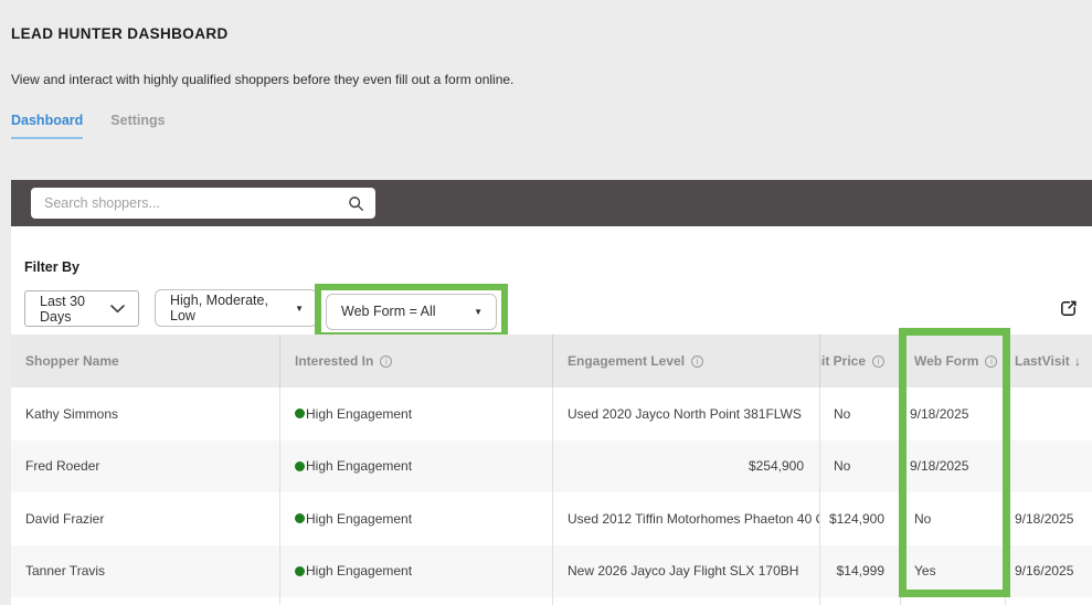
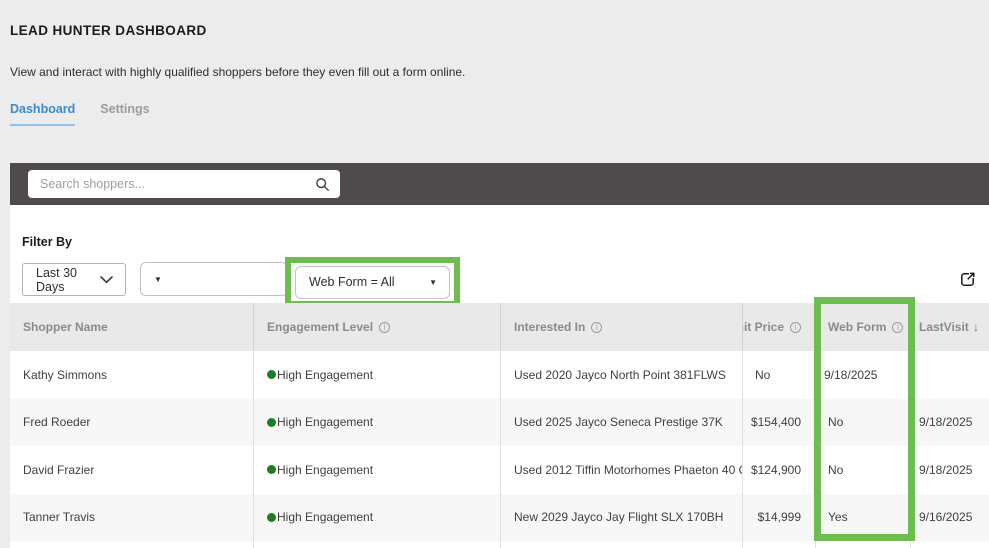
  LEAD HUNTER DASHBOARD
  View and interact with highly qualified shoppers before they even fill out a form online.
  Dashboard
  Settings
  Search shoppers...
  Filter By
  Last 30 Days
- High, Moderate, Low
  ▼
  Web Form = All
  ▼
  Shopper Name
- Interested In
+ Engagement Level
  i
- Engagement Level
+ Interested In
  i
  it Price
  i
  Web Form
  i
  LastVisit
  ↓
  Kathy Simmons
  High Engagement
  Used 2020 Jayco North Point 381FLWS
  No
  9/18/2025
  Fred Roeder
  High Engagement
+ Used 2025 Jayco Seneca Prestige 37K
- $254,900
+ $154,400
  No
  9/18/2025
  David Frazier
  High Engagement
  Used 2012 Tiffin Motorhomes Phaeton 40
  $124,900
  No
  9/18/2025
  Tanner Travis
  High Engagement
- New 2026 Jayco Jay Flight SLX 170BH
+ New 2029 Jayco Jay Flight SLX 170BH
  $14,999
  Yes
  9/16/2025
